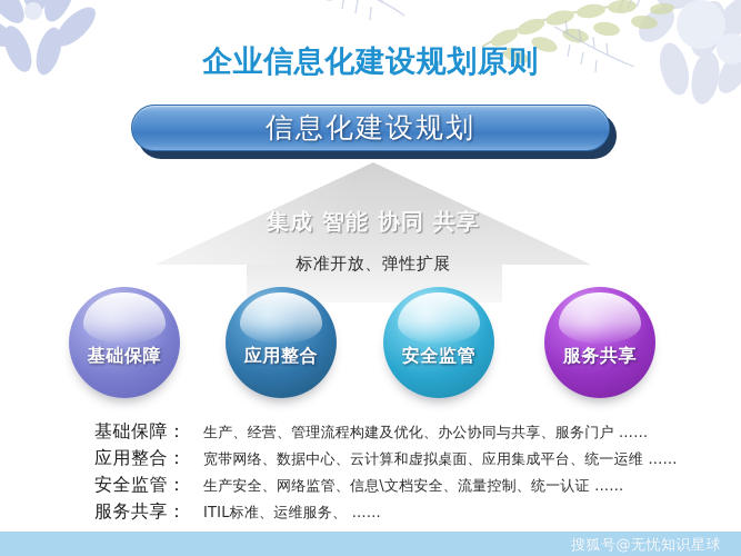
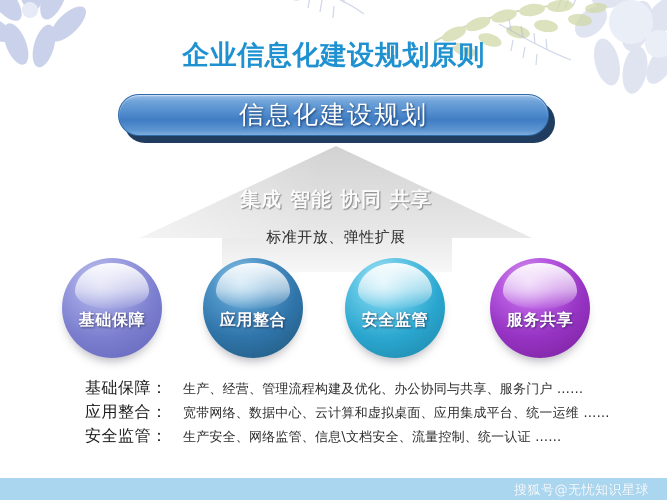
  企业信息化建设规划原则
  信息化建设规划
  集成 智能 协同 共享
  标准开放、弹性扩展
  基础保障
  应用整合
  安全监管
  服务共享
  基础保障：
  生产、经营、管理流程构建及优化、办公协同与共享、服务门户 ……
  应用整合：
  宽带网络、数据中心、云计算和虚拟桌面、应用集成平台、统一运维 ……
  安全监管：
  生产安全、网络监管、信息\文档安全、流量控制、统一认证 ……
- 服务共享：
- ITIL标准、运维服务、 ……
  搜狐号@无忧知识星球
